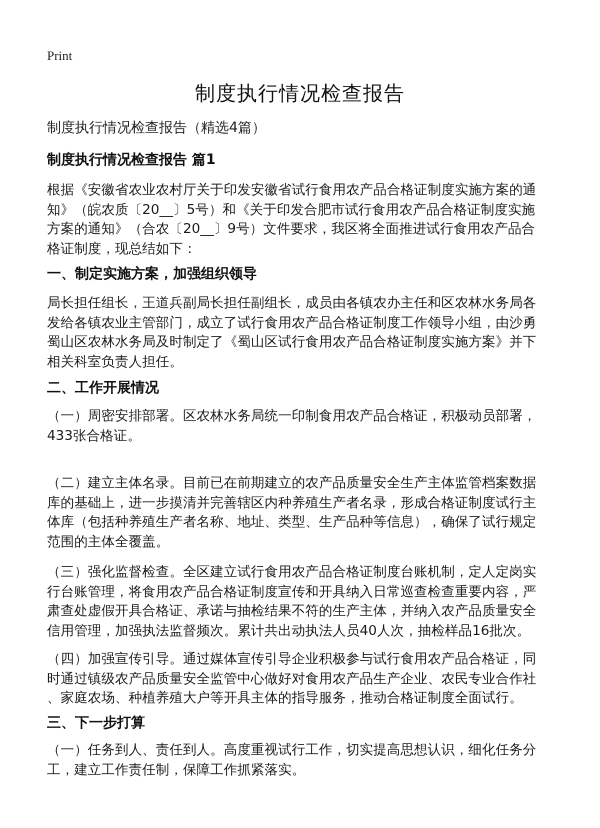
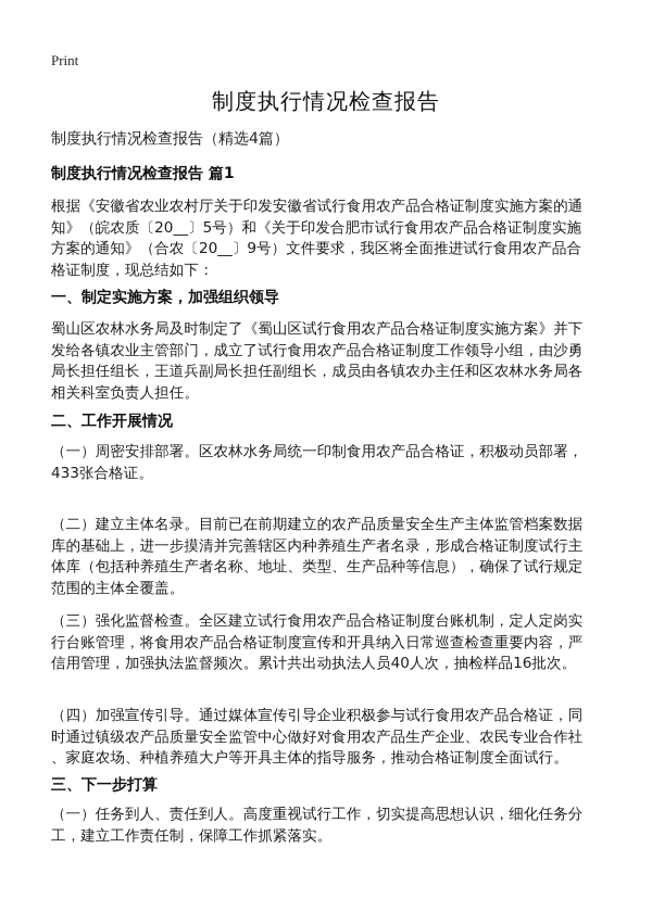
  Print
  制度执行情况检查报告
  制度执行情况检查报告（精选4篇）
  制度执行情况检查报告 篇1
  根据《安徽省农业农村厅关于印发安徽省试行食用农产品合格证制度实施方案的通
  知》（皖农质〔20__〕5号）和《关于印发合肥市试行食用农产品合格证制度实施
  方案的通知》（合农〔20__〕9号）文件要求，我区将全面推进试行食用农产品合
  格证制度，现总结如下：
  一、制定实施方案，加强组织领导
- 局长担任组长，王道兵副局长担任副组长，成员由各镇农办主任和区农林水务局各
+ 蜀山区农林水务局及时制定了《蜀山区试行食用农产品合格证制度实施方案》并下
  发给各镇农业主管部门，成立了试行食用农产品合格证制度工作领导小组，由沙勇
- 蜀山区农林水务局及时制定了《蜀山区试行食用农产品合格证制度实施方案》并下
+ 局长担任组长，王道兵副局长担任副组长，成员由各镇农办主任和区农林水务局各
  相关科室负责人担任。
  二、工作开展情况
  （一）周密安排部署。区农林水务局统一印制食用农产品合格证，积极动员部署，
  433张合格证。
  （二）建立主体名录。目前已在前期建立的农产品质量安全生产主体监管档案数据
  库的基础上，进一步摸清并完善辖区内种养殖生产者名录，形成合格证制度试行主
  体库（包括种养殖生产者名称、地址、类型、生产品种等信息），确保了试行规定
  范围的主体全覆盖。
  （三）强化监督检查。全区建立试行食用农产品合格证制度台账机制，定人定岗实
  行台账管理，将食用农产品合格证制度宣传和开具纳入日常巡查检查重要内容，严
- 肃查处虚假开具合格证、承诺与抽检结果不符的生产主体，并纳入农产品质量安全
  信用管理，加强执法监督频次。累计共出动执法人员40人次，抽检样品16批次。
  （四）加强宣传引导。通过媒体宣传引导企业积极参与试行食用农产品合格证，同
  时通过镇级农产品质量安全监管中心做好对食用农产品生产企业、农民专业合作社
  、家庭农场、种植养殖大户等开具主体的指导服务，推动合格证制度全面试行。
  三、下一步打算
  （一）任务到人、责任到人。高度重视试行工作，切实提高思想认识，细化任务分
  工，建立工作责任制，保障工作抓紧落实。
